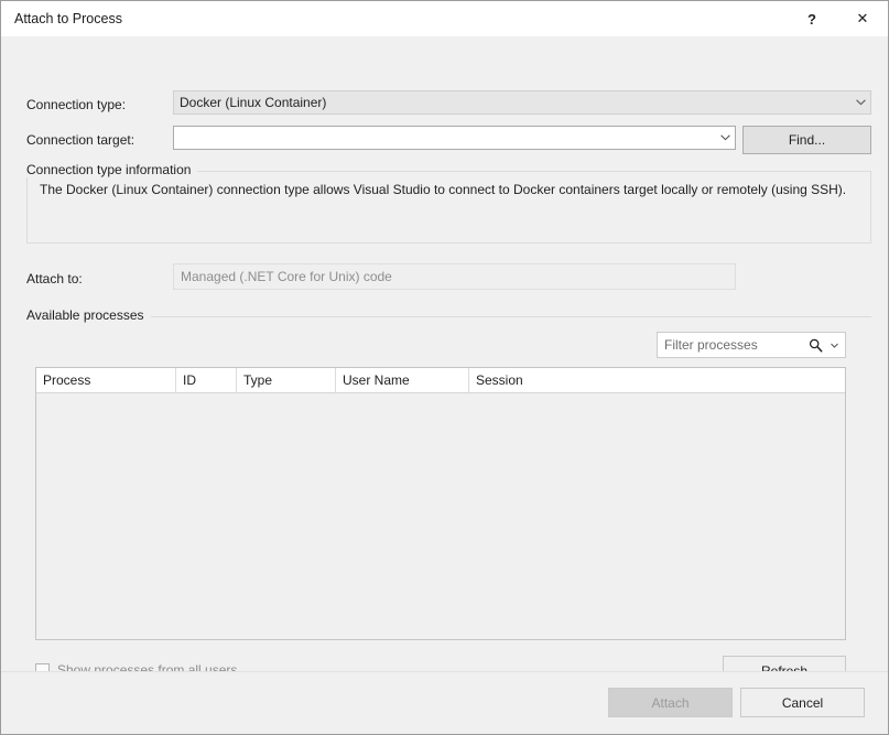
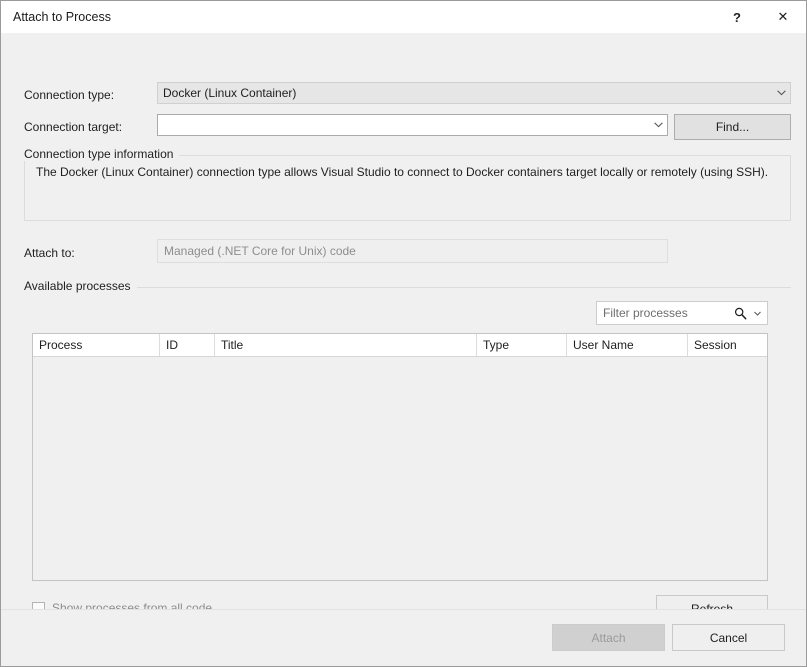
  Attach to Process
  ?
  ✕
  Connection type:
  Docker (Linux Container)
  Connection target:
  Find...
  Connection type information
  The Docker (Linux Container) connection type allows Visual Studio to connect to Docker containers target locally or remotely (using SSH).
  Attach to:
  Managed (.NET Core for Unix) code
  Available processes
  Filter processes
  Process
  ID
+ Title
  Type
  User Name
  Session
- Show processes from all users
+ Show processes from all code
  Attach
  Cancel
